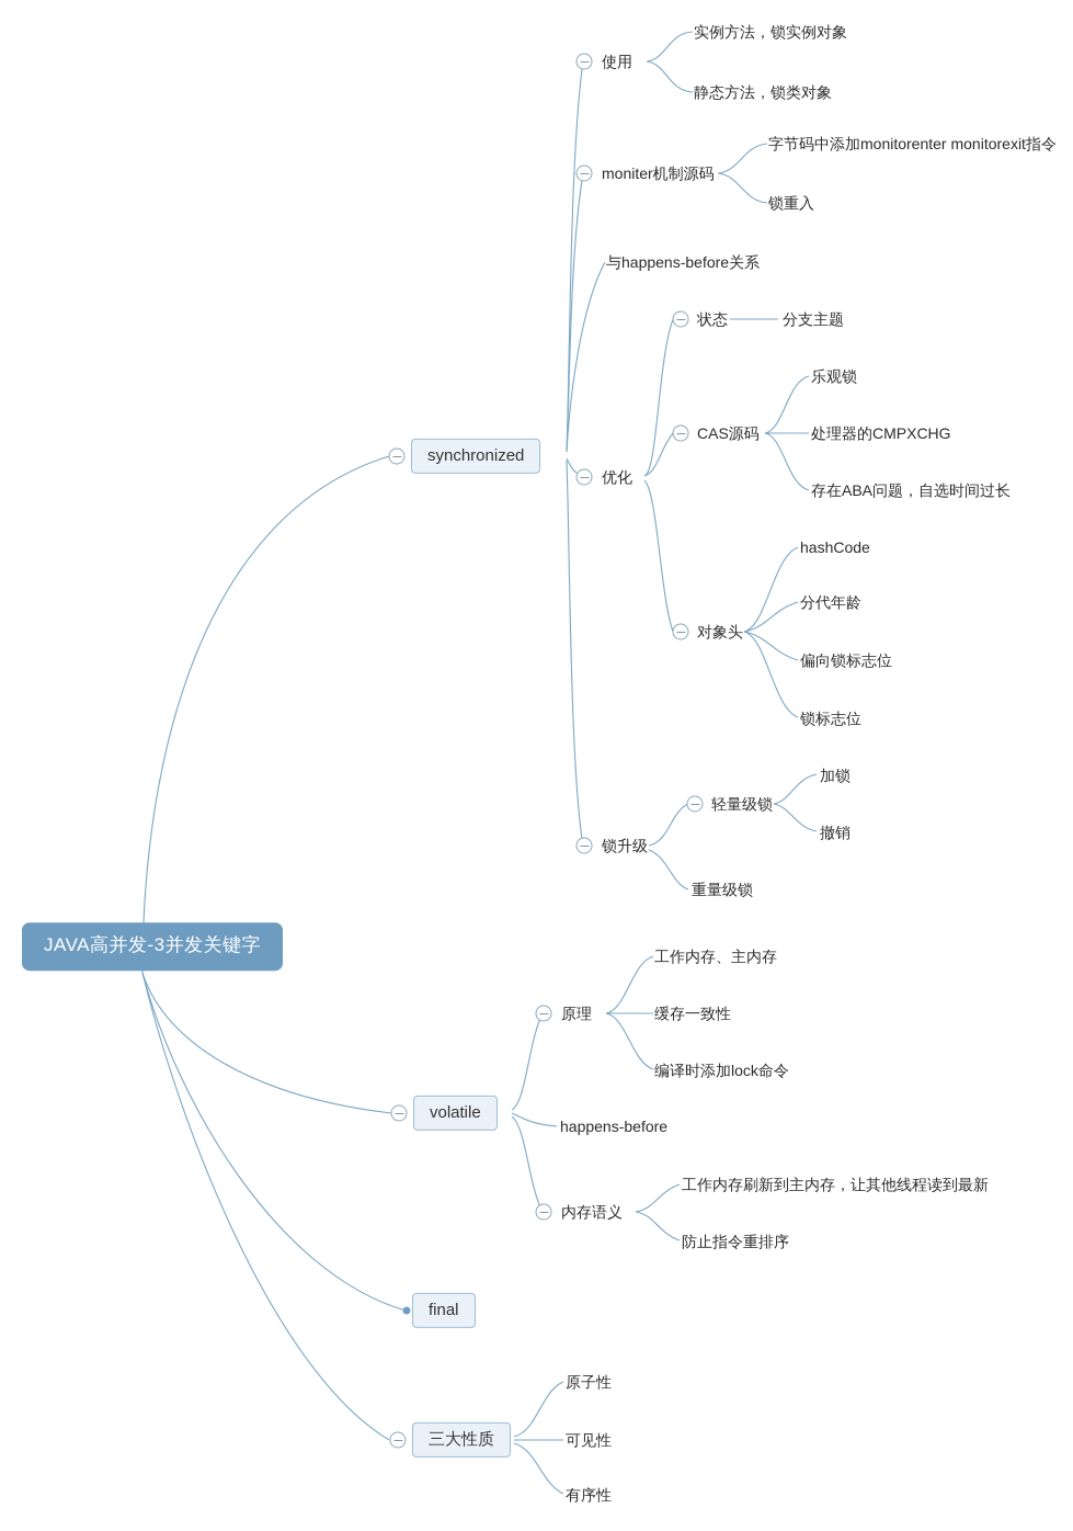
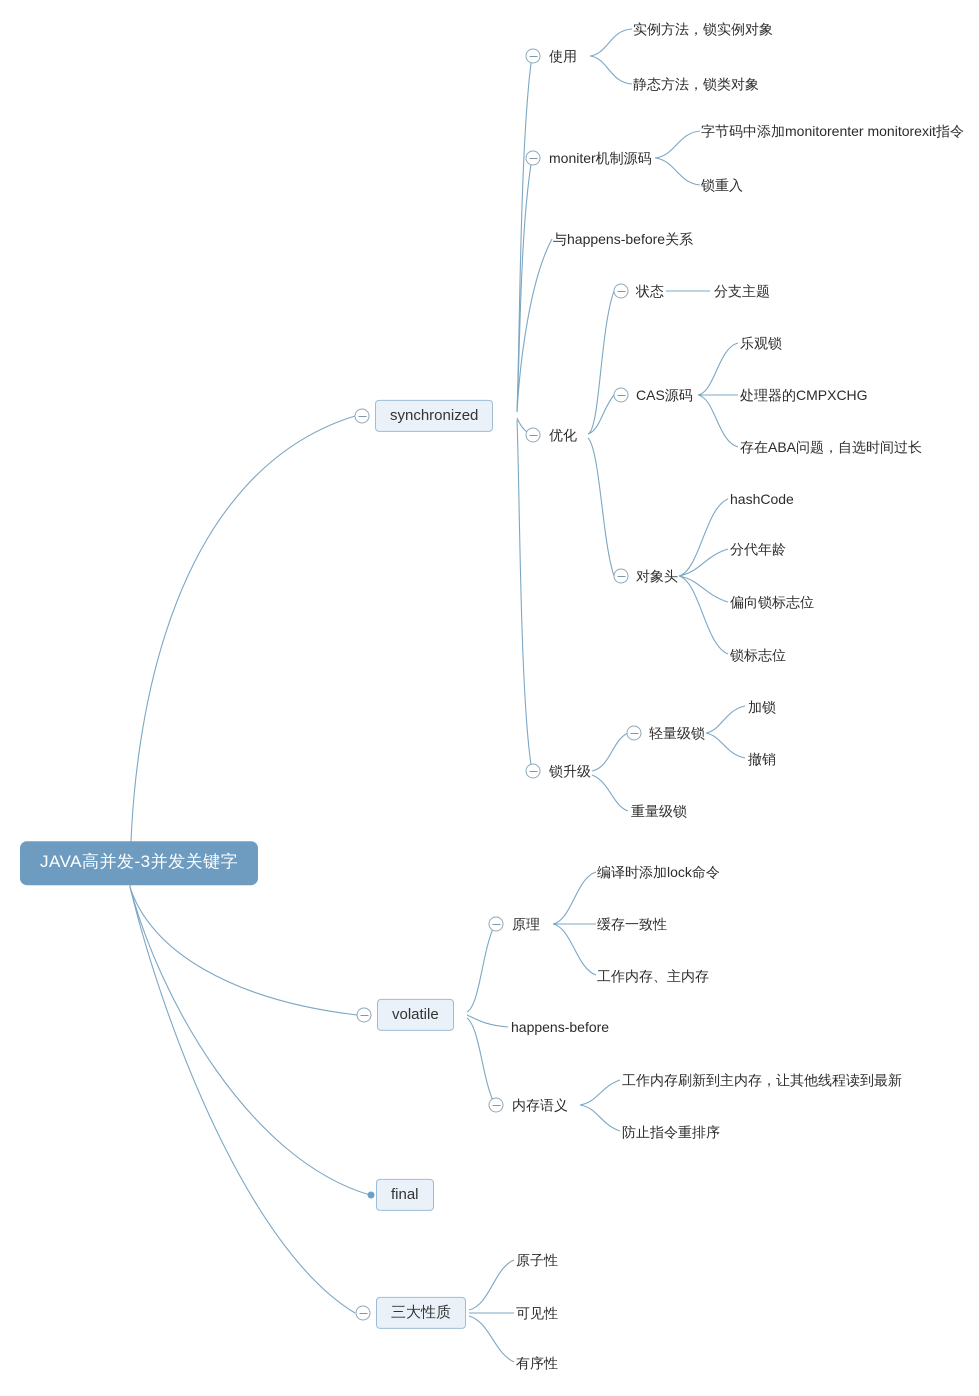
  JAVA高并发-3并发关键字
  synchronized
  使用
  实例方法，锁实例对象
  静态方法，锁类对象
  moniter机制源码
  字节码中添加monitorenter monitorexit指令
  锁重入
  与happens-before关系
  优化
  状态
  分支主题
  CAS源码
  乐观锁
  处理器的CMPXCHG
  存在ABA问题，自选时间过长
  对象头
  hashCode
  分代年龄
  偏向锁标志位
  锁标志位
  锁升级
  轻量级锁
  加锁
  撤销
  重量级锁
  volatile
  原理
- 工作内存、主内存
+ 编译时添加lock命令
  缓存一致性
- 编译时添加lock命令
+ 工作内存、主内存
  happens-before
  内存语义
  工作内存刷新到主内存，让其他线程读到最新
  防止指令重排序
  final
  三大性质
  原子性
  可见性
  有序性
